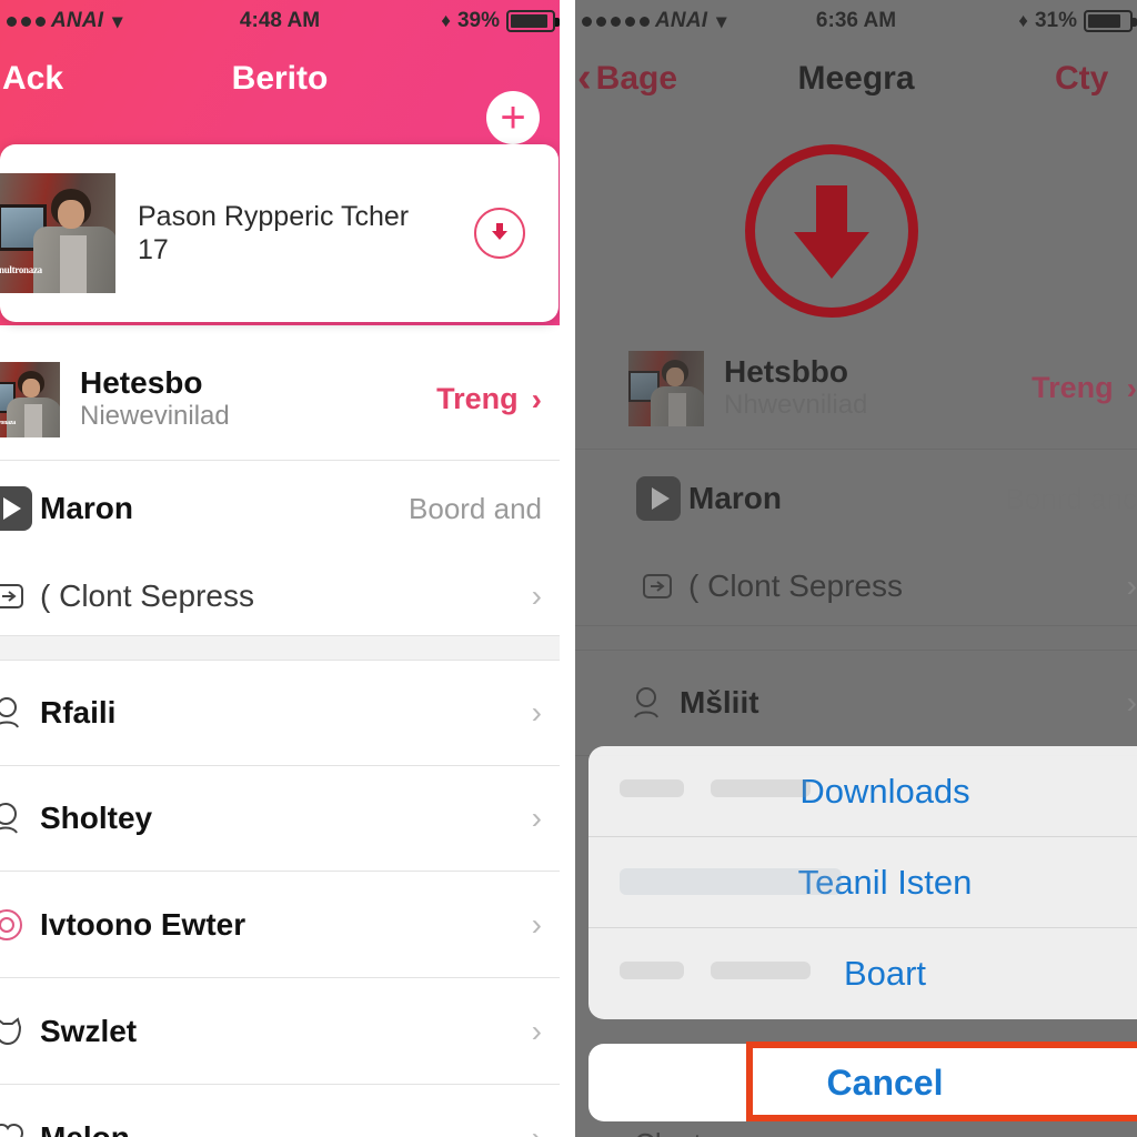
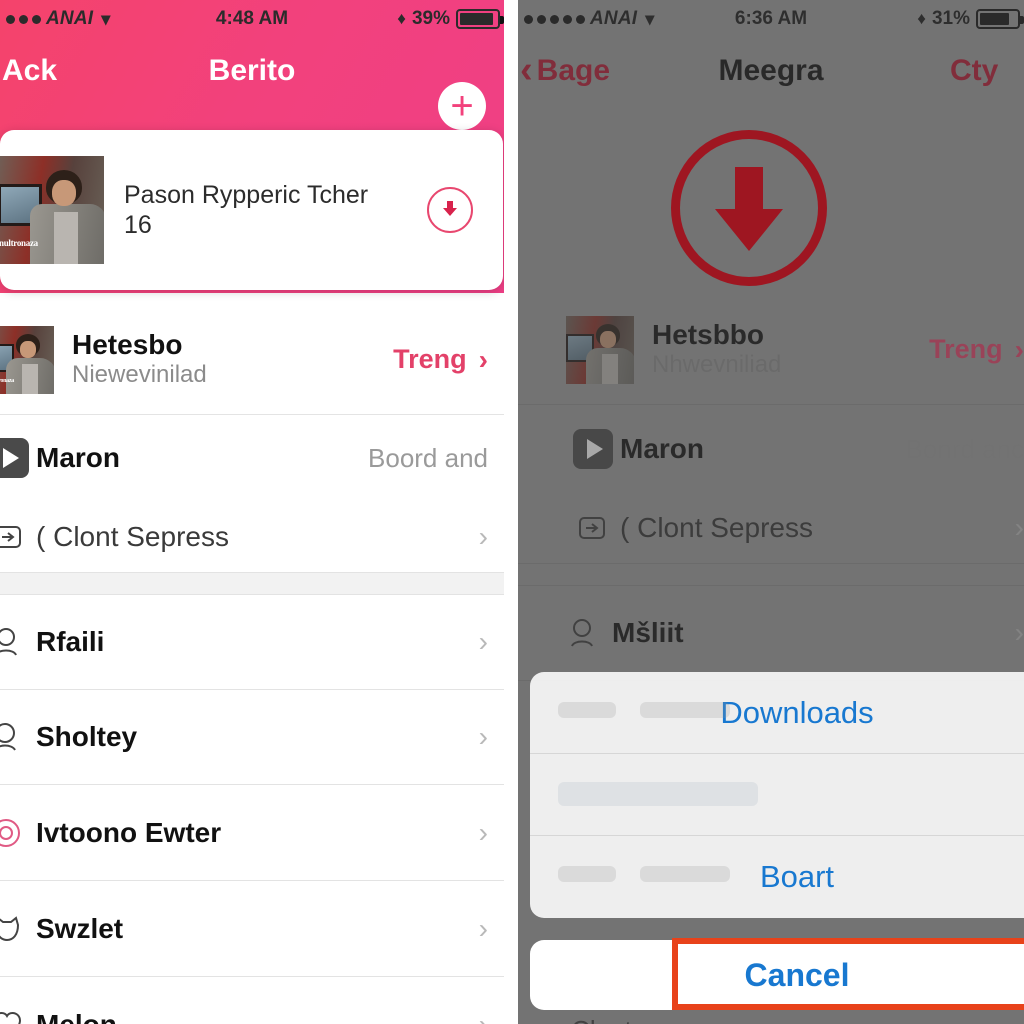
  ANAI
  ▾
  4:48 AM
  ♦
  39%
  Ack
  Berito
  +
  nultronaza
  Pason Rypperic Tcher
- 17
+ 16
  Hetesbo
  Niewevinilad
  Treng
  ›
  Maron
  Boord and
  ( Clont Sepress
  ›
  Rfaili
  ›
  Sholtey
  ›
  Ivtoono Ewter
  ›
  Swzlet
  ›
  ANAI
  ▾
  6:36 AM
  ♦
  31%
  ‹
  Bage
  Meegra
  Cty
  Hetsbbo
  Treng
  ›
  Maron
  ( Clont Sepress
  Mšliit
  Downloads
- Teanil Isten
  Boart
  Cancel
